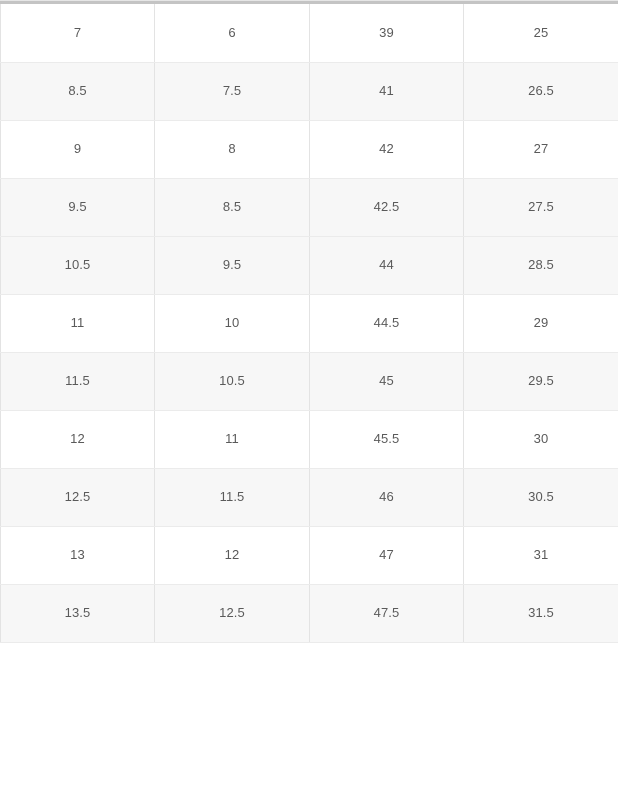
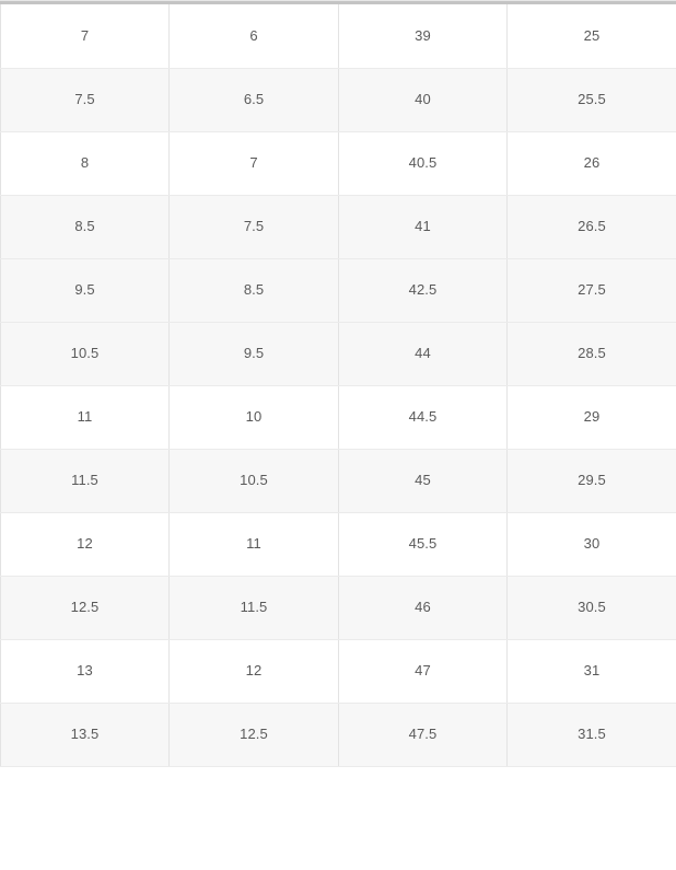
  7	6	39	25
+ 7.5	6.5	40	25.5
+ 8	7	40.5	26
  8.5	7.5	41	26.5
- 9	8	42	27
  9.5	8.5	42.5	27.5
  10.5	9.5	44	28.5
  11	10	44.5	29
  11.5	10.5	45	29.5
  12	11	45.5	30
  12.5	11.5	46	30.5
  13	12	47	31
  13.5	12.5	47.5	31.5
